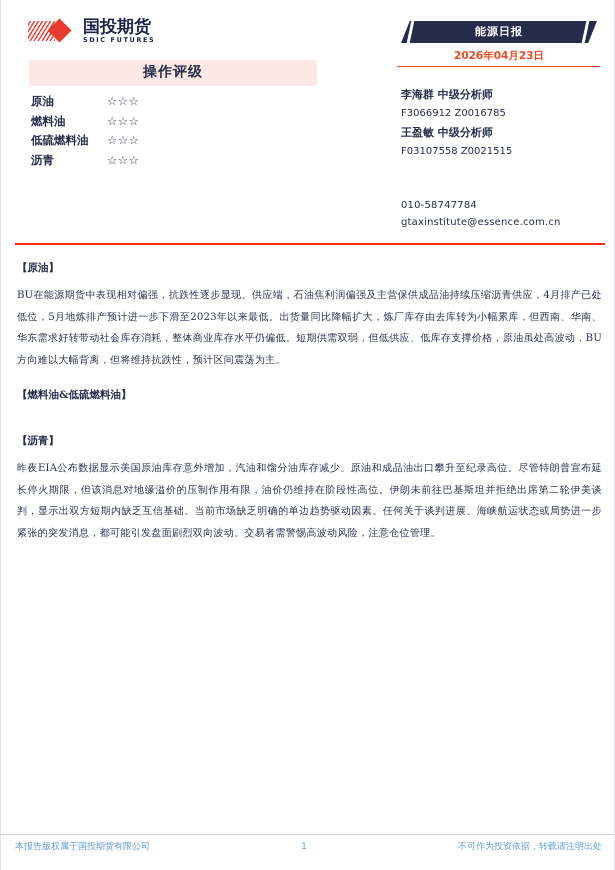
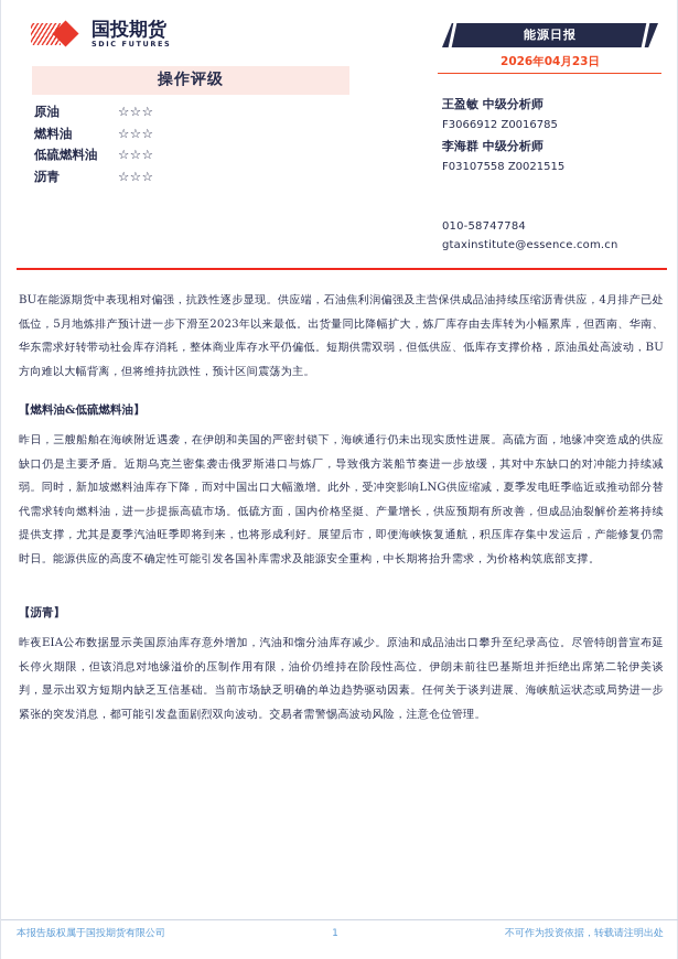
  国投期货
  SDIC FUTURES
  操作评级
  原油
  ☆☆☆
  燃料油
  ☆☆☆
  低硫燃料油
  ☆☆☆
  沥青
  ☆☆☆
  能源日报
  2026年04月23日
- 李海群 中级分析师
+ 王盈敏 中级分析师
  F3066912 Z0016785
- 王盈敏 中级分析师
+ 李海群 中级分析师
  F03107558 Z0021515
  010-58747784
  gtaxinstitute@essence.com.cn
- 【原油】
  BU在能源期货中表现相对偏强，抗跌性逐步显现。供应端，石油焦利润偏强及主营保供成品油持续压缩沥青供应，4月排产已处低位，5月地炼排产预计进一步下滑至2023年以来最低。出货量同比降幅扩大，炼厂库存由去库转为小幅累库，但西南、华南、华东需求好转带动社会库存消耗，整体商业库存水平仍偏低。短期供需双弱，但低供应、低库存支撑价格，原油虽处高波动，BU方向难以大幅背离，但将维持抗跌性，预计区间震荡为主。
  【燃料油&低硫燃料油】
+ 昨日，三艘船舶在海峡附近遇袭，在伊朗和美国的严密封锁下，海峡通行仍未出现实质性进展。高硫方面，地缘冲突造成的供应缺口仍是主要矛盾。近期乌克兰密集袭击俄罗斯港口与炼厂，导致俄方装船节奏进一步放缓，其对中东缺口的对冲能力持续减弱。同时，新加坡燃料油库存下降，而对中国出口大幅激增。此外，受冲突影响LNG供应缩减，夏季发电旺季临近或推动部分替代需求转向燃料油，进一步提振高硫市场。低硫方面，国内价格坚挺、产量增长，供应预期有所改善，但成品油裂解价差将持续提供支撑，尤其是夏季汽油旺季即将到来，也将形成利好。展望后市，即便海峡恢复通航，积压库存集中发运后，产能修复仍需时日。能源供应的高度不确定性可能引发各国补库需求及能源安全重构，中长期将抬升需求，为价格构筑底部支撑。
  【沥青】
  昨夜EIA公布数据显示美国原油库存意外增加，汽油和馏分油库存减少。原油和成品油出口攀升至纪录高位。尽管特朗普宣布延长停火期限，但该消息对地缘溢价的压制作用有限，油价仍维持在阶段性高位。伊朗未前往巴基斯坦并拒绝出席第二轮伊美谈判，显示出双方短期内缺乏互信基础。当前市场缺乏明确的单边趋势驱动因素。任何关于谈判进展、海峡航运状态或局势进一步紧张的突发消息，都可能引发盘面剧烈双向波动。交易者需警惕高波动风险，注意仓位管理。
  本报告版权属于国投期货有限公司
  1
  不可作为投资依据，转载请注明出处
